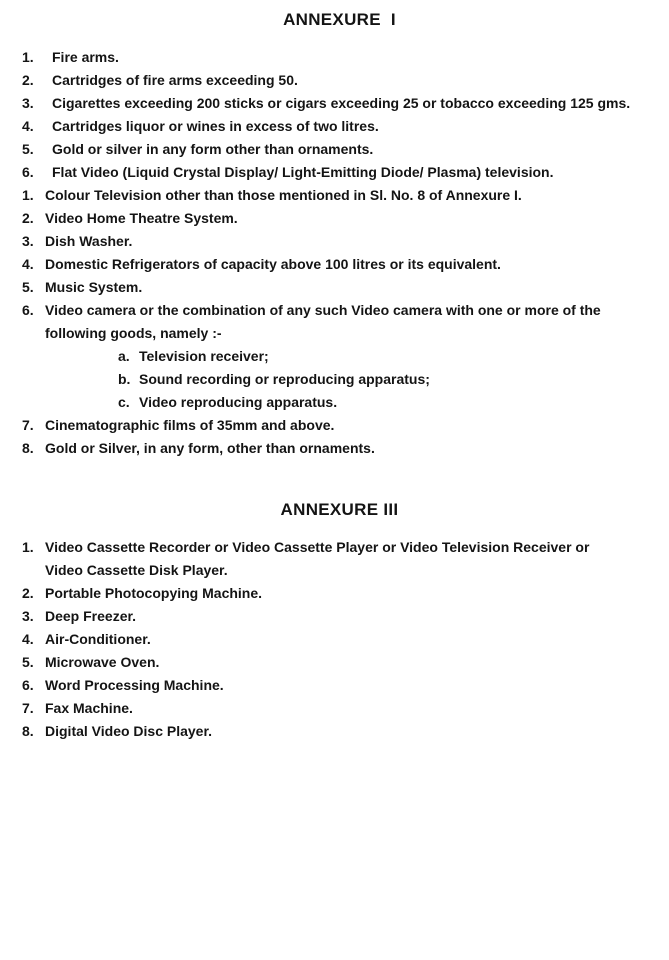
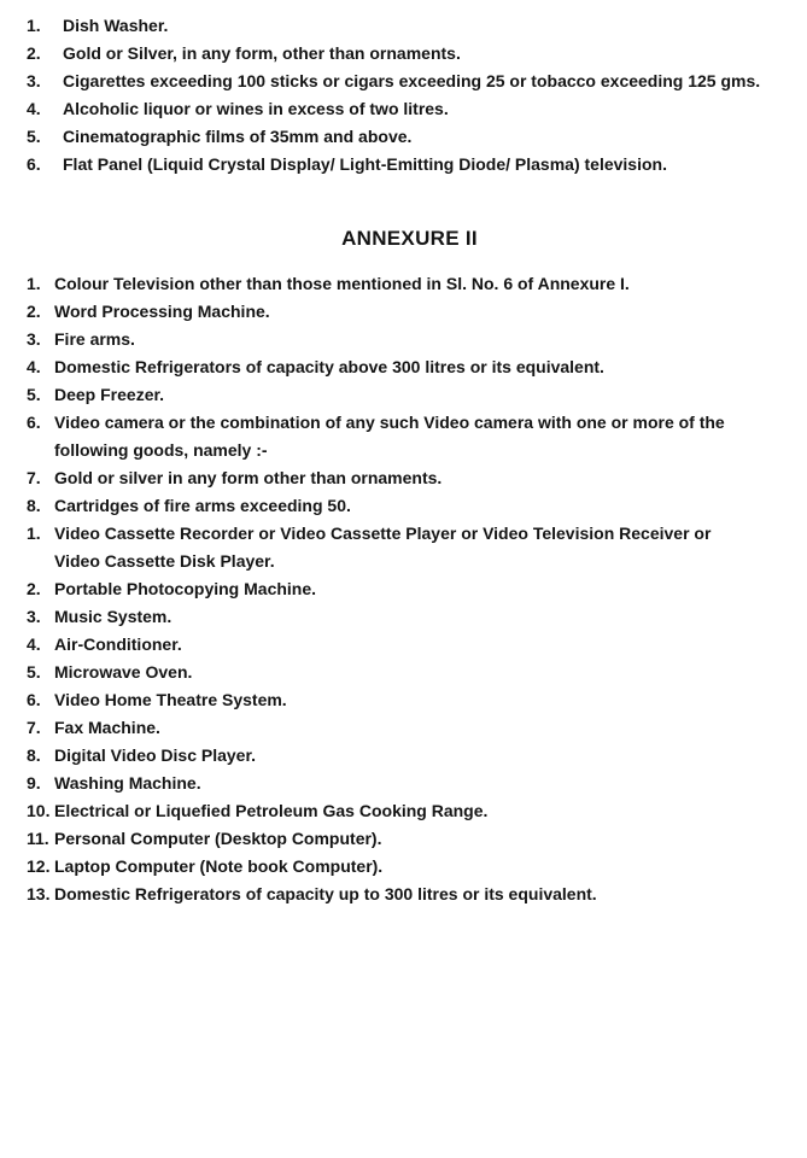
- ANNEXURE I
  1.
- Fire arms.
+ Dish Washer.
  2.
- Cartridges of fire arms exceeding 50.
+ Gold or Silver, in any form, other than ornaments.
  3.
- Cigarettes exceeding 200 sticks or cigars exceeding 25 or tobacco exceeding 125 gms.
+ Cigarettes exceeding 100 sticks or cigars exceeding 25 or tobacco exceeding 125 gms.
  4.
- Cartridges liquor or wines in excess of two litres.
+ Alcoholic liquor or wines in excess of two litres.
  5.
- Gold or silver in any form other than ornaments.
+ Cinematographic films of 35mm and above.
  6.
- Flat Video (Liquid Crystal Display/ Light-Emitting Diode/ Plasma) television.
+ Flat Panel (Liquid Crystal Display/ Light-Emitting Diode/ Plasma) television.
+ ANNEXURE II
  1.
- Colour Television other than those mentioned in Sl. No. 8 of Annexure I.
+ Colour Television other than those mentioned in Sl. No. 6 of Annexure I.
  2.
- Video Home Theatre System.
+ Word Processing Machine.
  3.
- Dish Washer.
+ Fire arms.
  4.
- Domestic Refrigerators of capacity above 100 litres or its equivalent.
+ Domestic Refrigerators of capacity above 300 litres or its equivalent.
  5.
- Music System.
+ Deep Freezer.
  6.
  Video camera or the combination of any such Video camera with one or more of the
  following goods, namely :-
- a.
- Television receiver;
- b.
- Sound recording or reproducing apparatus;
- c.
- Video reproducing apparatus.
  7.
- Cinematographic films of 35mm and above.
+ Gold or silver in any form other than ornaments.
  8.
- Gold or Silver, in any form, other than ornaments.
+ Cartridges of fire arms exceeding 50.
- ANNEXURE III
  1.
  Video Cassette Recorder or Video Cassette Player or Video Television Receiver or
  Video Cassette Disk Player.
  2.
  Portable Photocopying Machine.
  3.
- Deep Freezer.
+ Music System.
  4.
  Air-Conditioner.
  5.
  Microwave Oven.
  6.
- Word Processing Machine.
+ Video Home Theatre System.
  7.
  Fax Machine.
  8.
  Digital Video Disc Player.
+ 9.
+ Washing Machine.
+ 10.
+ Electrical or Liquefied Petroleum Gas Cooking Range.
+ 11.
+ Personal Computer (Desktop Computer).
+ 12.
+ Laptop Computer (Note book Computer).
+ 13.
+ Domestic Refrigerators of capacity up to 300 litres or its equivalent.
